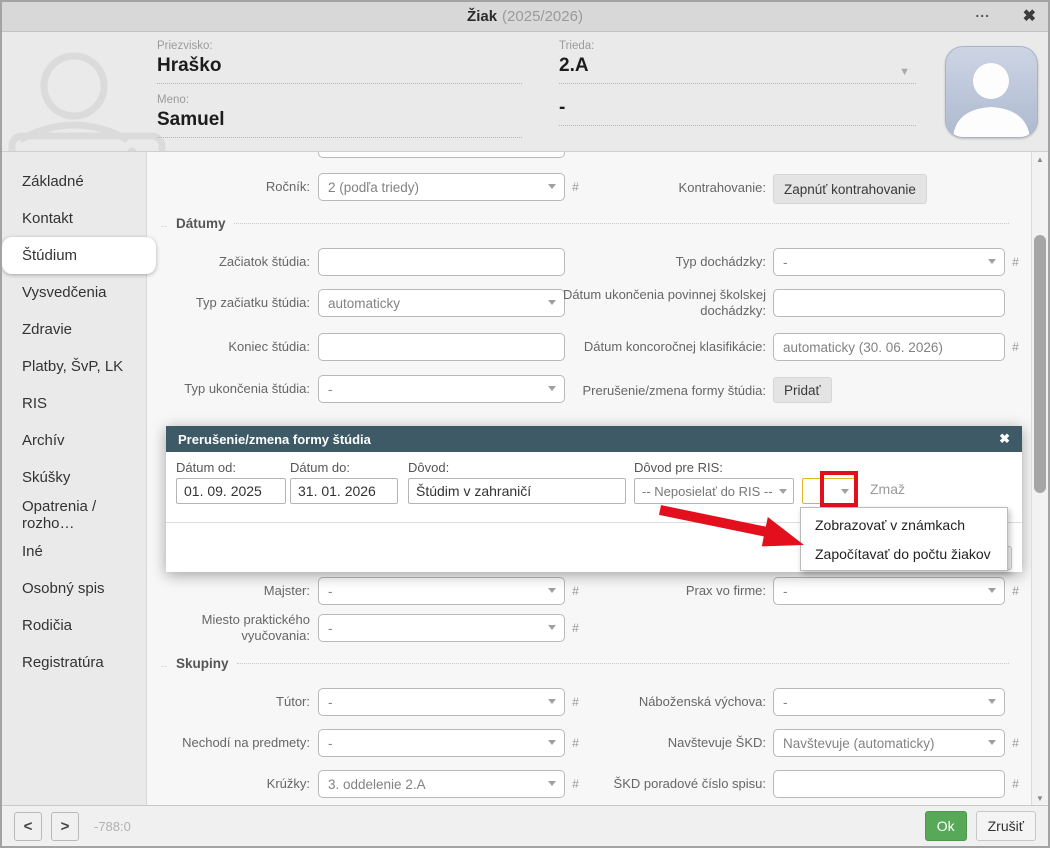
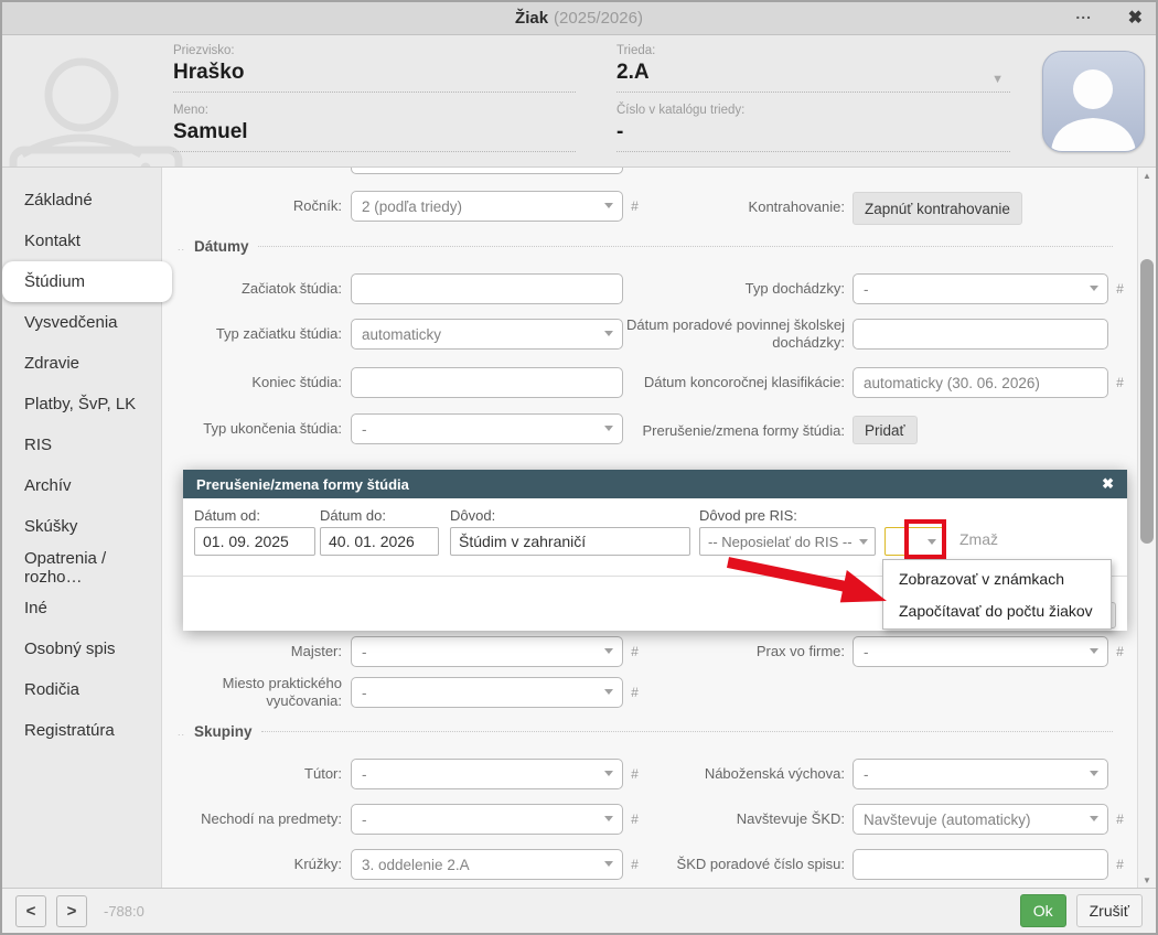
  Žiak
  (2025/2026)
  ...
  ✖
  Priezvisko:
  Hraško
  Trieda:
  2.A
  ▼
  Meno:
  Samuel
+ Číslo v katalógu triedy:
  -
  Základné
  Kontakt
  Štúdium
  Vysvedčenia
  Zdravie
  Platby, ŠvP, LK
  RIS
  Archív
  Skúšky
  Opatrenia / rozho…
  Iné
  Osobný spis
  Rodičia
  Registratúra
  ..
  Dátumy
  ..
  Skupiny
  Ročník:
  2 (podľa triedy)
  #
  Kontrahovanie:
  Zapnúť kontrahovanie
  Začiatok štúdia:
  Typ dochádzky:
  -
  #
  Typ začiatku štúdia:
  automaticky
- Dátum ukončenia povinnej školskej dochádzky:
+ Dátum poradové povinnej školskej dochádzky:
  Koniec štúdia:
  Dátum koncoročnej klasifikácie:
  automaticky (30. 06. 2026)
  #
  Typ ukončenia štúdia:
  -
  Prerušenie/zmena formy štúdia:
  Pridať
  Majster:
  -
  #
  Prax vo firme:
  -
  #
  Miesto praktického vyučovania:
  -
  #
  Tútor:
  -
  #
  Náboženská výchova:
  -
  Nechodí na predmety:
  -
  #
  Navštevuje ŠKD:
  Navštevuje (automaticky)
  #
  Krúžky:
  3. oddelenie 2.A
  #
  ŠKD poradové číslo spisu:
  #
  Prerušenie/zmena formy štúdia
  ✖
  Dátum od:
  01. 09. 2025
  Dátum do:
- 31. 01. 2026
+ 40. 01. 2026
  Dôvod:
  Štúdim v zahraničí
  Dôvod pre RIS:
  -- Neposielať do RIS --
  Zmaž
  Zobrazovať v známkach
  Započítavať do počtu žiakov
  ▲
  ▼
  <
  >
  -788:0
  Ok
  Zrušiť
